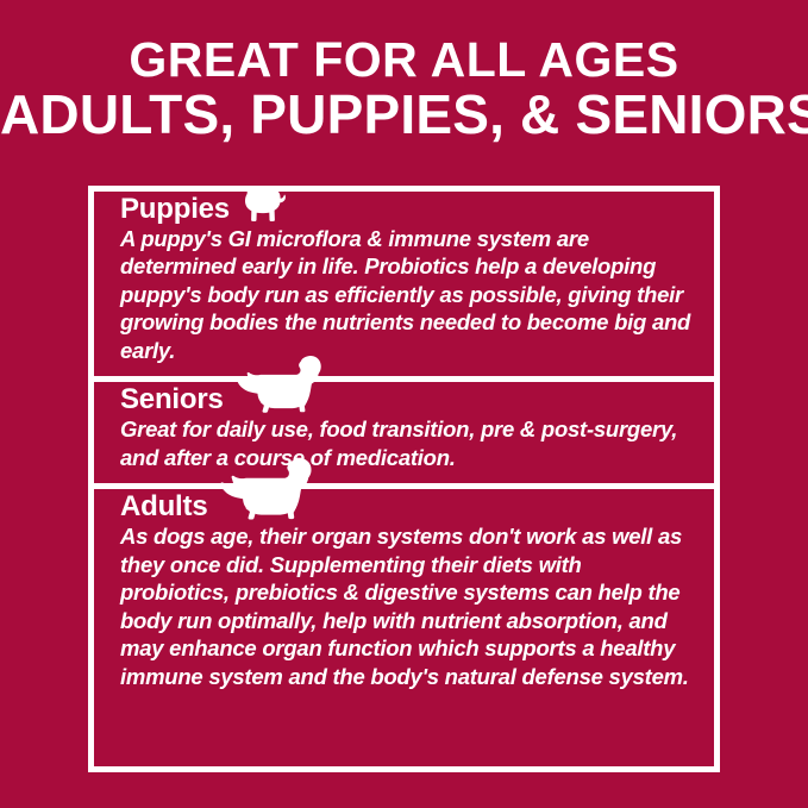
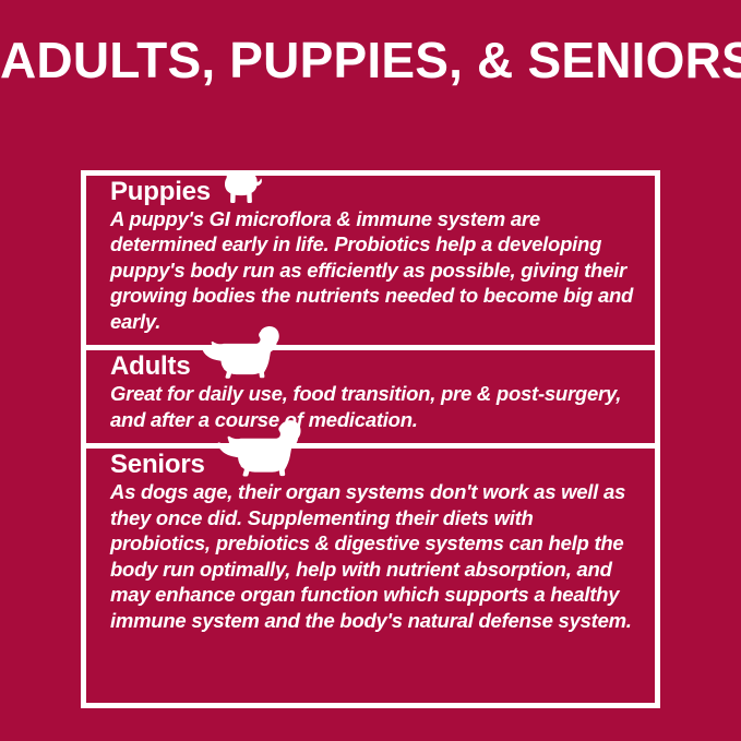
- GREAT FOR ALL AGES
  ADULTS, PUPPIES, & SENIORS
  Puppies
  A puppy's GI microflora & immune system are determined early in life. Probiotics help a developing puppy's body run as efficiently as possible, giving their growing bodies the nutrients needed to become big and early.
- Seniors
+ Adults
  Great for daily use, food transition, pre & post-surgery, and after a course of medication.
- Adults
+ Seniors
  As dogs age, their organ systems don't work as well as they once did. Supplementing their diets with probiotics, prebiotics & digestive systems can help the body run optimally, help with nutrient absorption, and may enhance organ function which supports a healthy immune system and the body's natural defense system.
